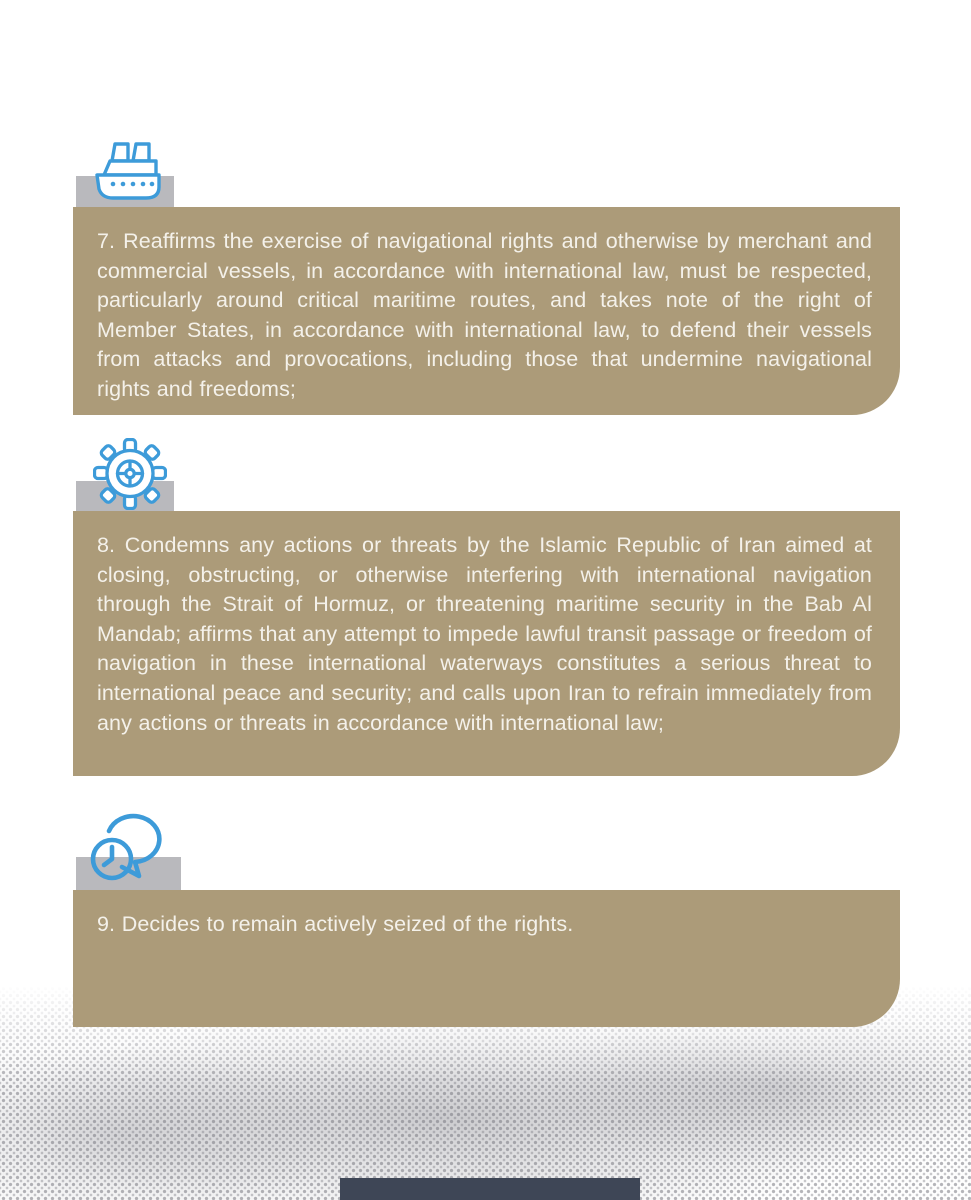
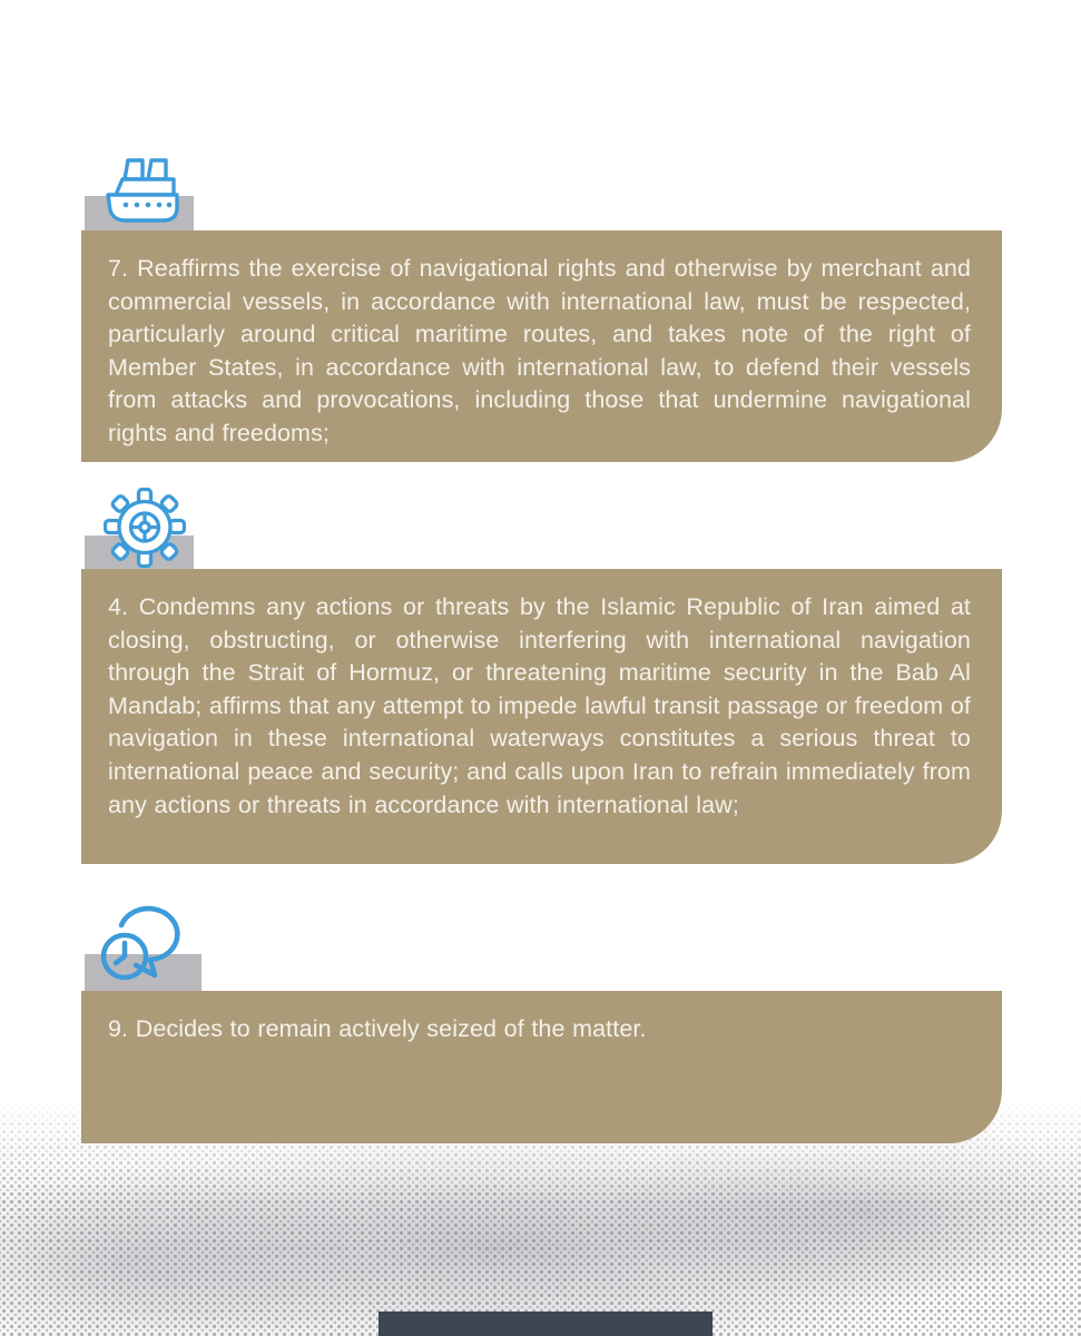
  7. Reaffirms the exercise of navigational rights and otherwise by merchant and commercial vessels, in accordance with international law, must be respected, particularly around critical maritime routes, and takes note of the right of Member States, in accordance with international law, to defend their vessels from attacks and provocations, including those that undermine navigational rights and freedoms;
- 8. Condemns any actions or threats by the Islamic Republic of Iran aimed at closing, obstructing, or otherwise interfering with international navigation through the Strait of Hormuz, or threatening maritime security in the Bab Al Mandab; affirms that any attempt to impede lawful transit passage or freedom of navigation in these international waterways constitutes a serious threat to international peace and security; and calls upon Iran to refrain immediately from any actions or threats in accordance with international law;
+ 4. Condemns any actions or threats by the Islamic Republic of Iran aimed at closing, obstructing, or otherwise interfering with international navigation through the Strait of Hormuz, or threatening maritime security in the Bab Al Mandab; affirms that any attempt to impede lawful transit passage or freedom of navigation in these international waterways constitutes a serious threat to international peace and security; and calls upon Iran to refrain immediately from any actions or threats in accordance with international law;
- 9. Decides to remain actively seized of the rights.
+ 9. Decides to remain actively seized of the matter.
